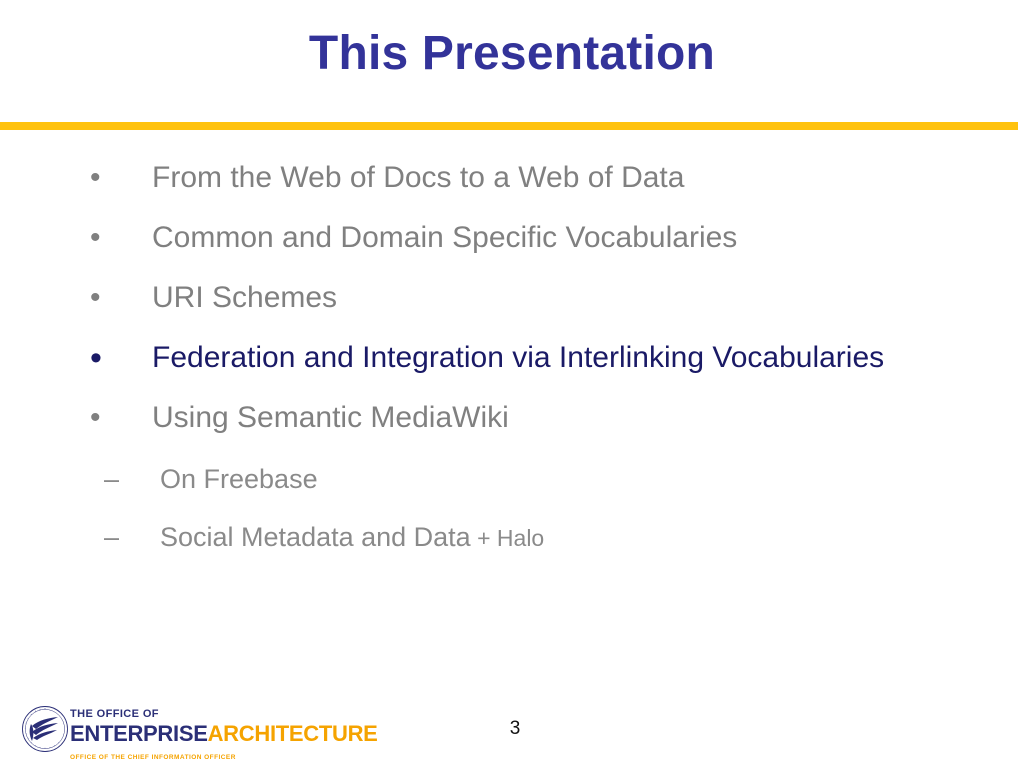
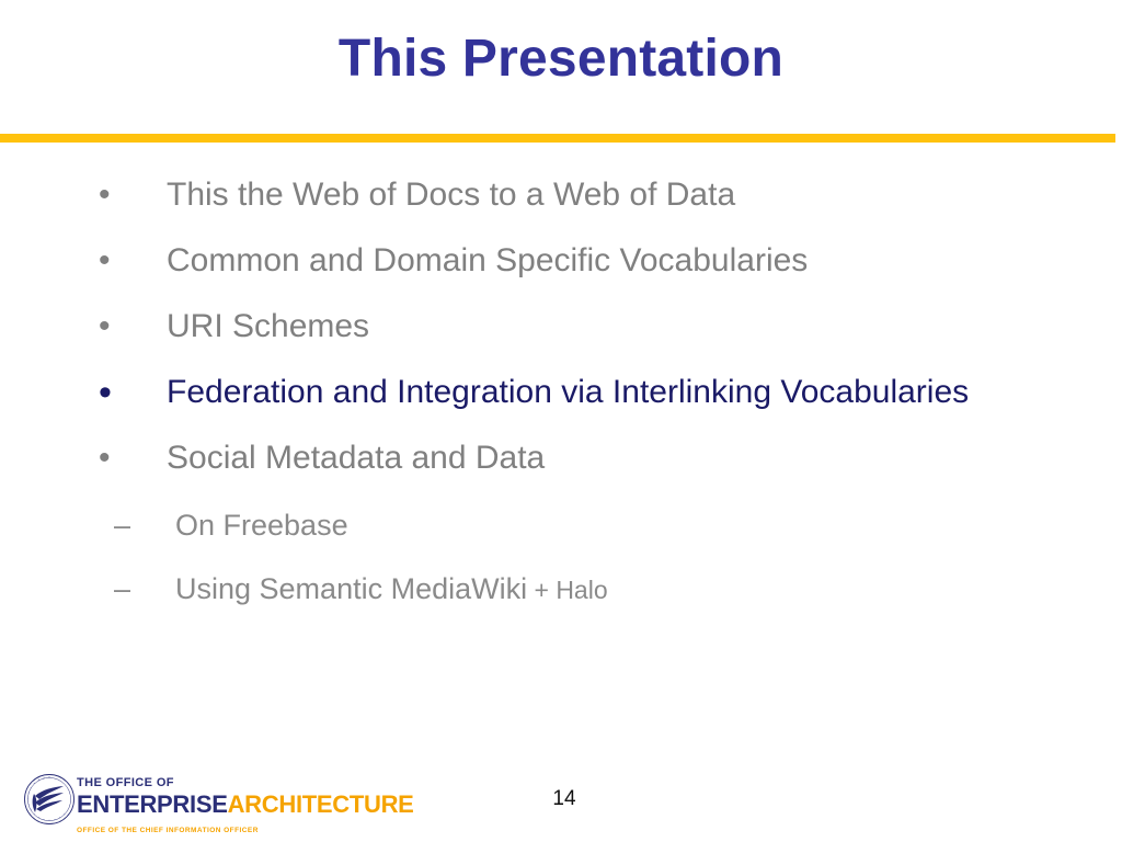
  This Presentation
  •
- From the Web of Docs to a Web of Data
+ This the Web of Docs to a Web of Data
  •
  Common and Domain Specific Vocabularies
  •
  URI Schemes
  •
  Federation and Integration via Interlinking Vocabularies
  •
- Using Semantic MediaWiki
+ Social Metadata and Data
  –
  On Freebase
  –
- Social Metadata and Data + Halo
+ Using Semantic MediaWiki + Halo
- 3
+ 14
